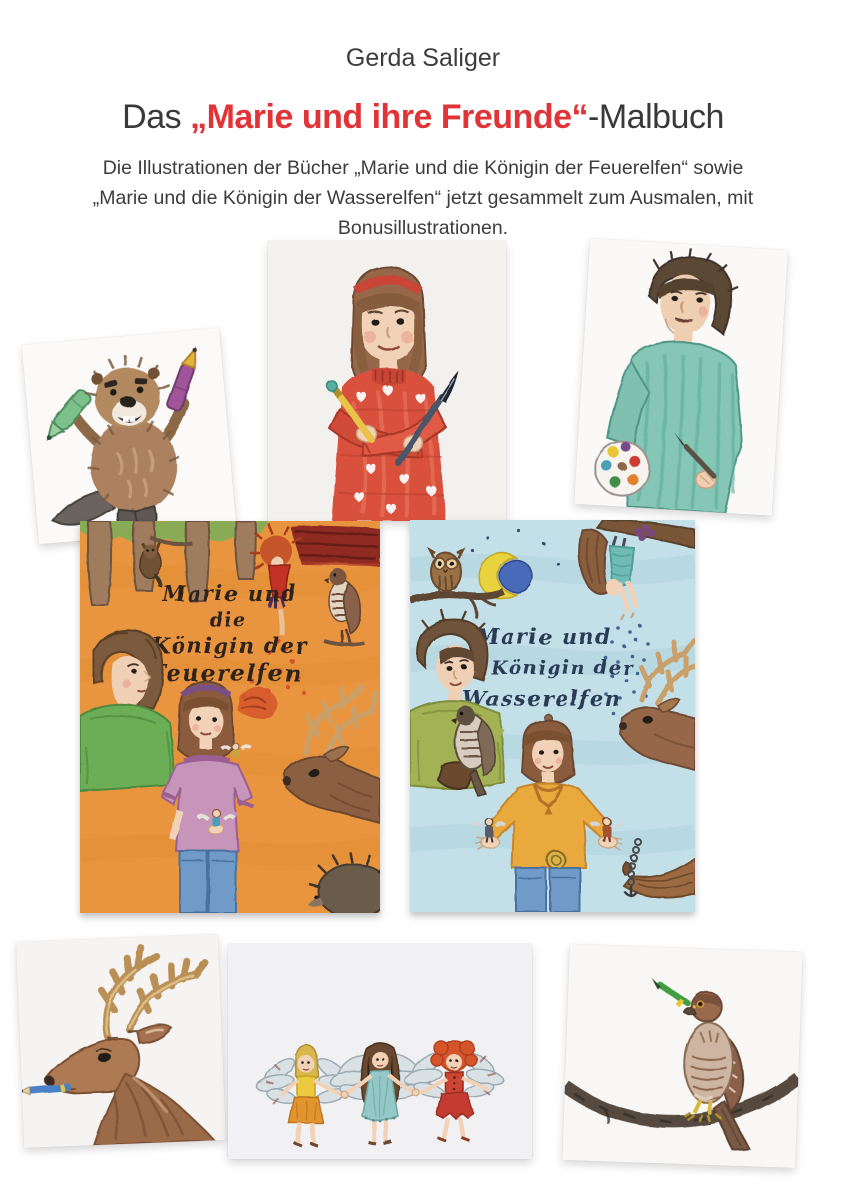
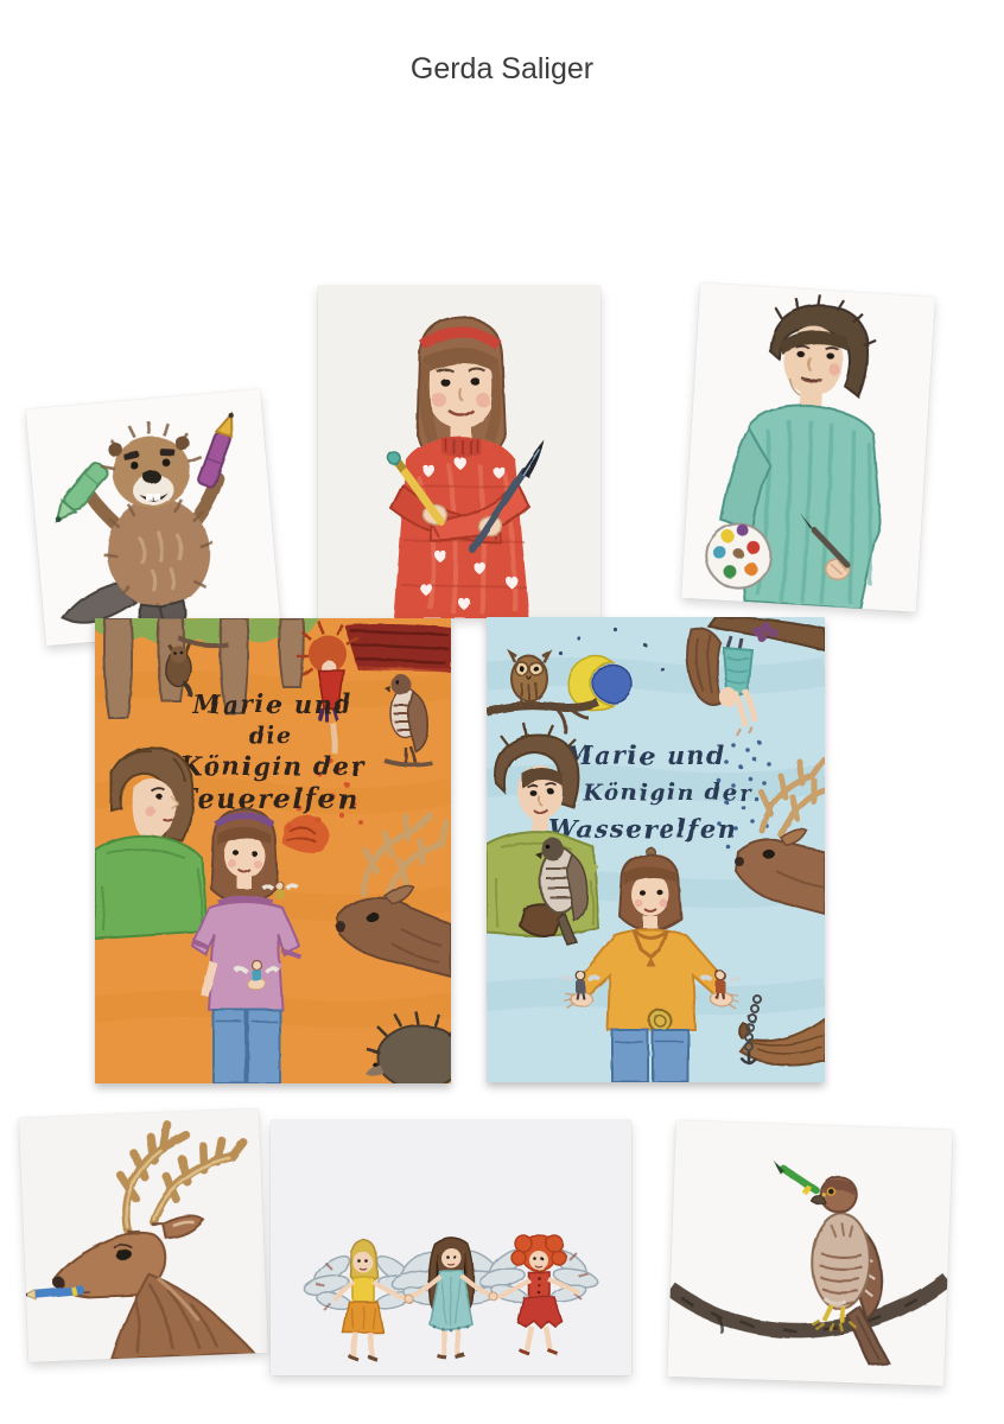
  Gerda Saliger
- Das „Marie und ihre Freunde“-Malbuch
- Die Illustrationen der Bücher „Marie und die Königin der Feuerelfen“ sowie „Marie und die Königin der Wasserelfen“ jetzt gesammelt zum Ausmalen, mit Bonusillustrationen.
  Marie und
  die
  Königin der
  euerelfen
  Marie und
  Königin der
  Wasserelfen
